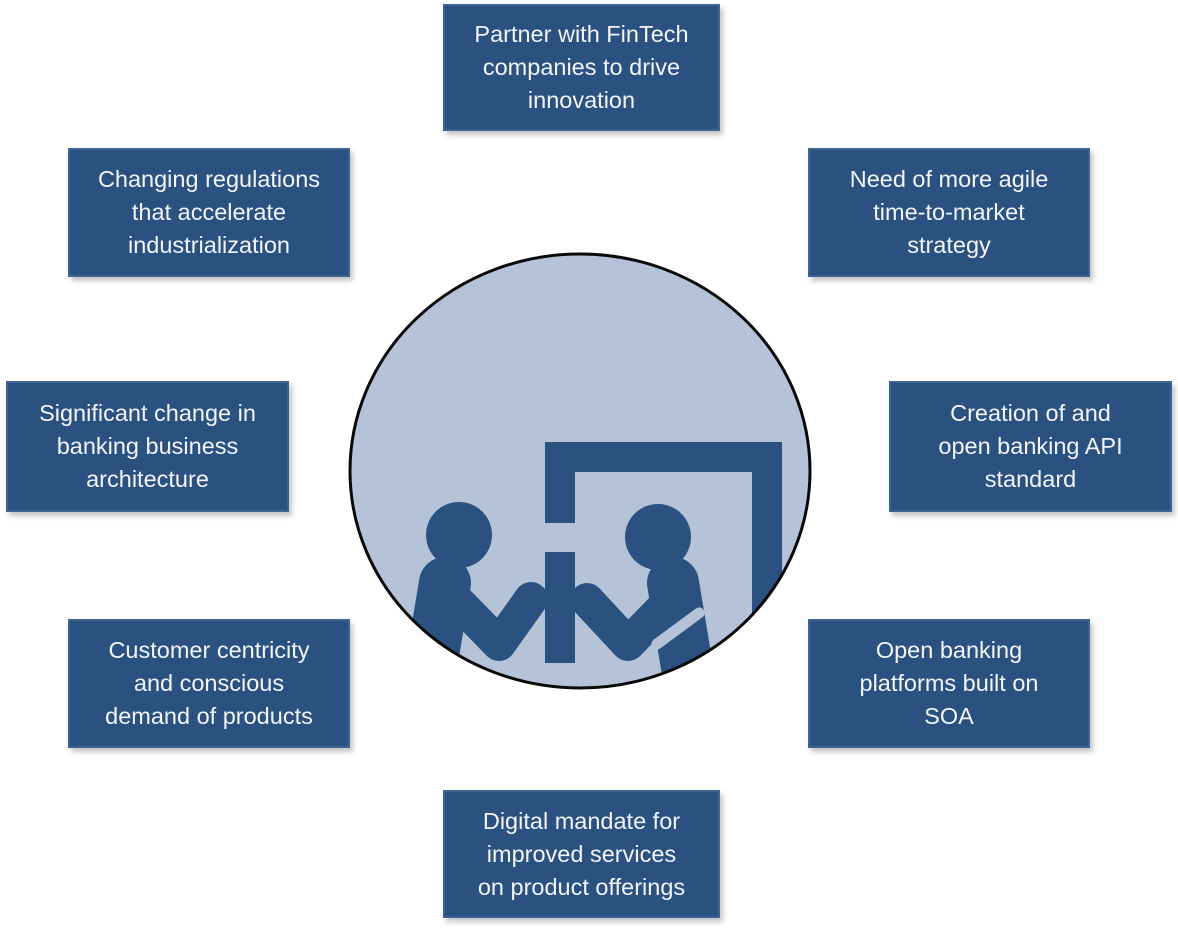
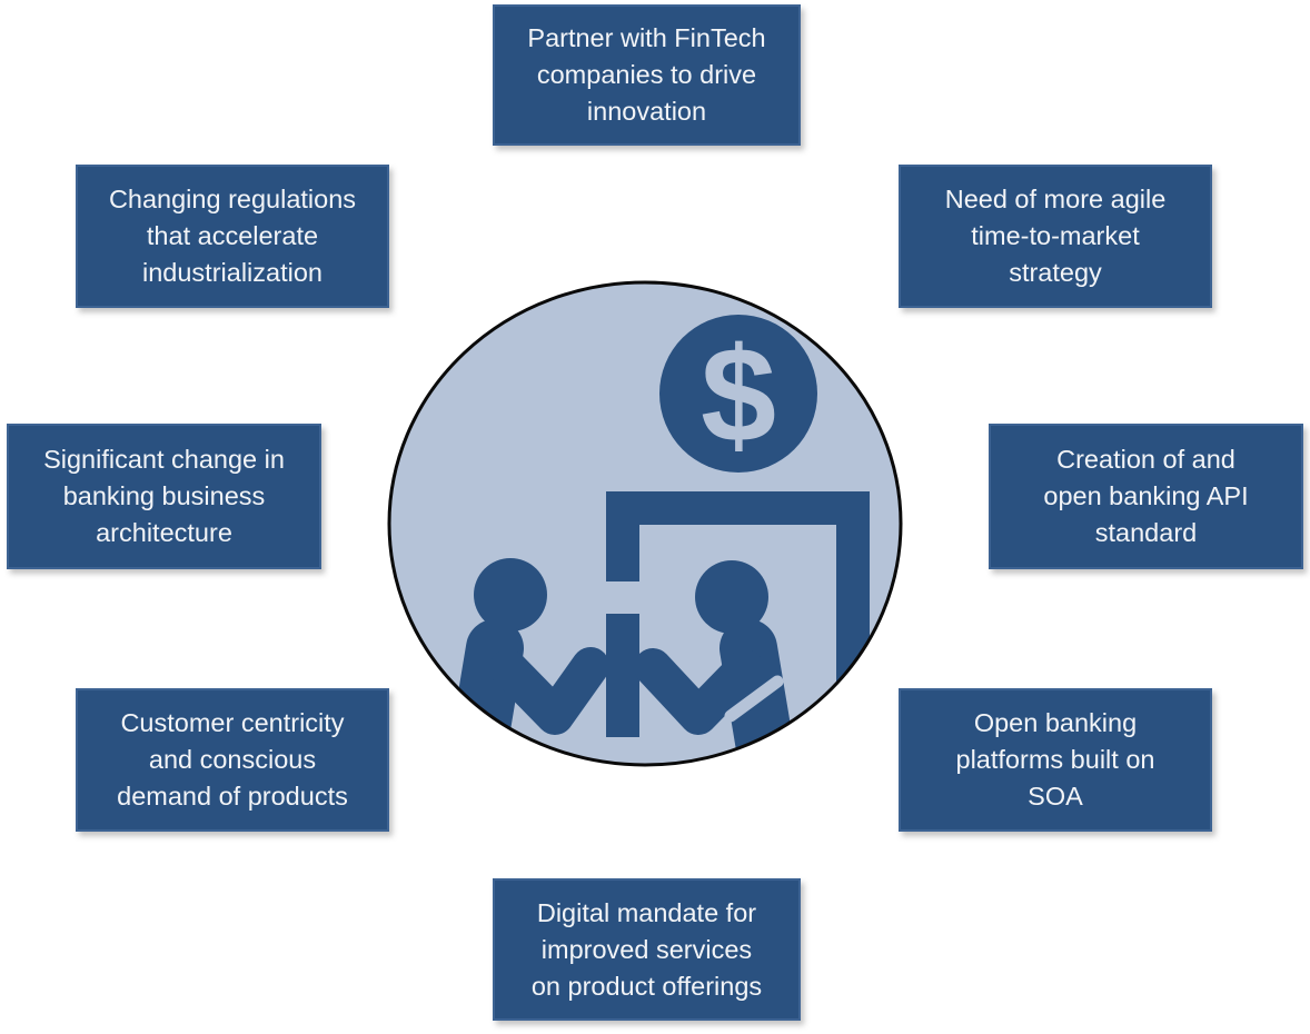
  Partner with FinTech
  companies to drive
  innovation
  Changing regulations
  that accelerate
  industrialization
  Need of more agile
  time-to-market
  strategy
  Significant change in
  banking business
  architecture
  Creation of and
  open banking API
  standard
  Customer centricity
  and conscious
  demand of products
  Open banking
  platforms built on
  SOA
  Digital mandate for
  improved services
  on product offerings
+ $
